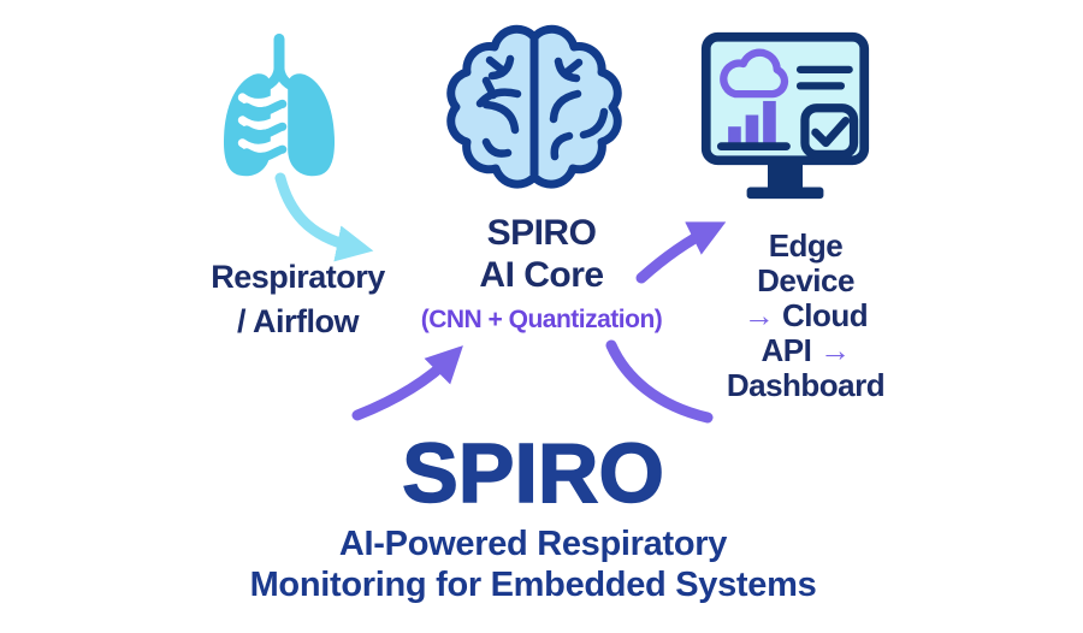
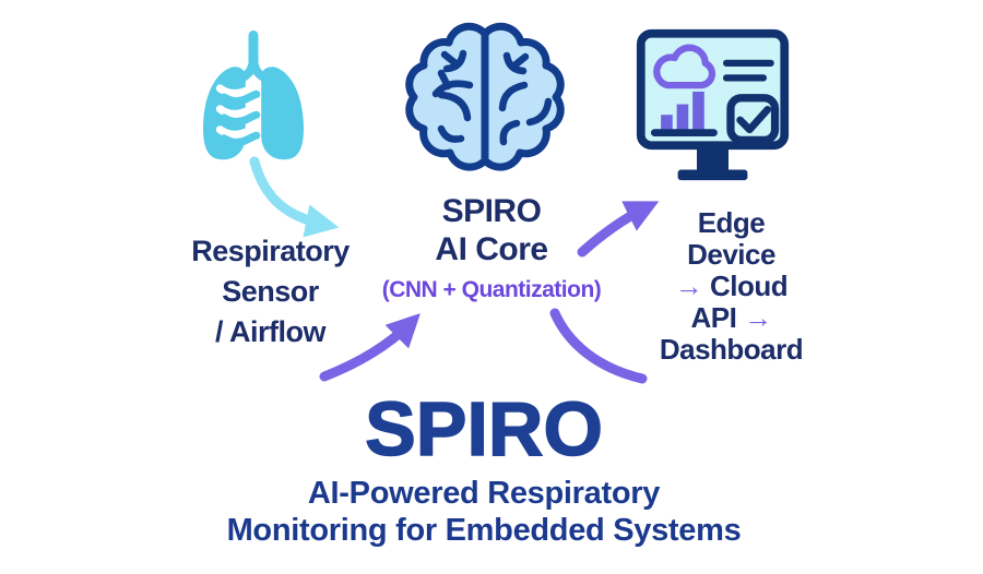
  Respiratory
+ Sensor
  / Airflow
  SPIRO
  AI Core
  (CNN + Quantization)
  Edge
  Device
  → Cloud
  API →
  Dashboard
  SPIRO
  AI-Powered Respiratory
  Monitoring for Embedded Systems
